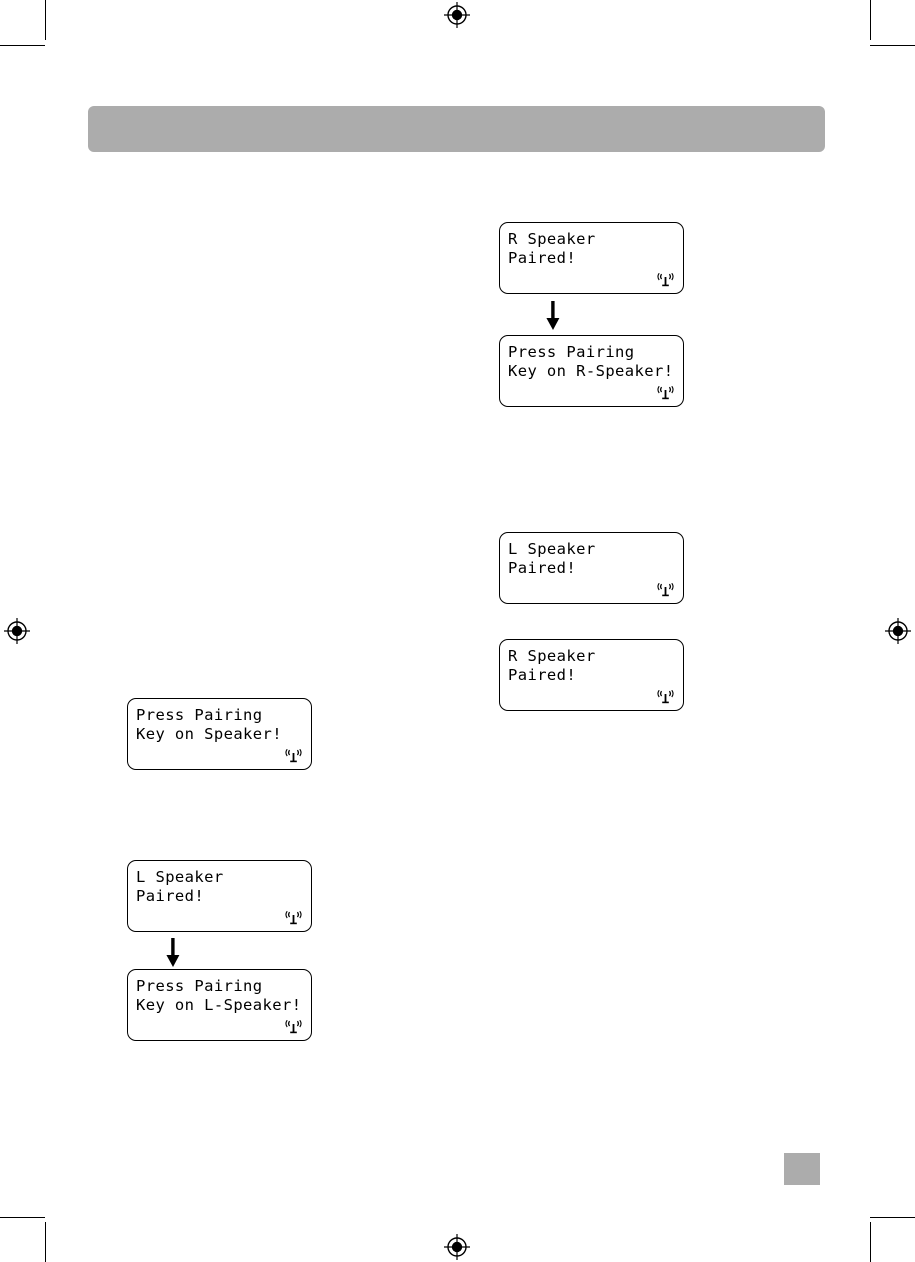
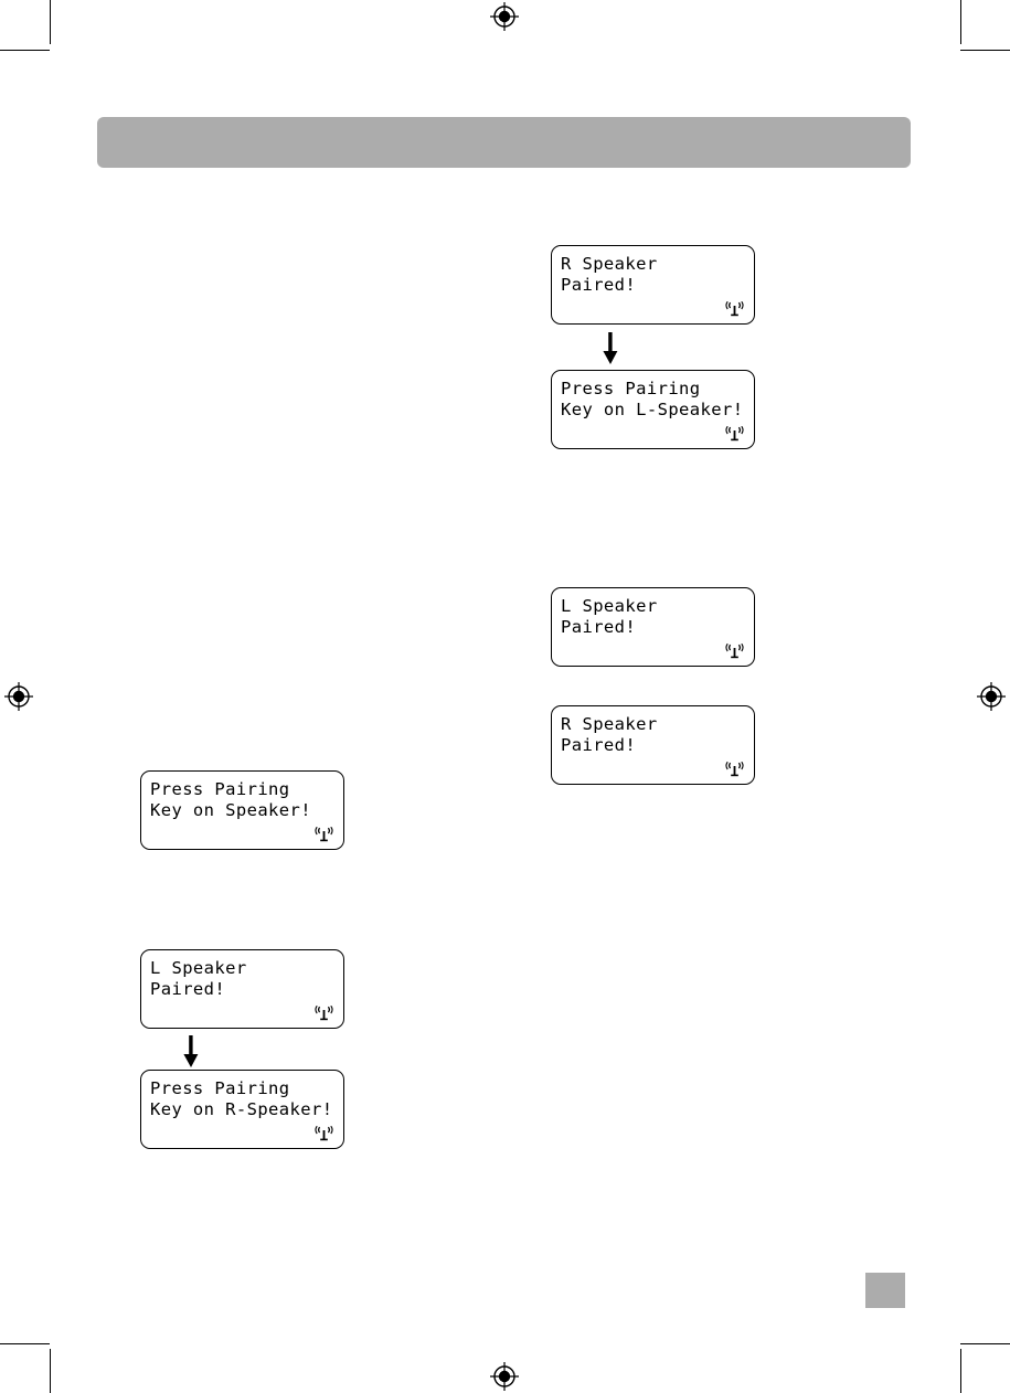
  R Speaker
  Paired!
  Press Pairing
- Key on R-Speaker!
+ Key on L-Speaker!
  L Speaker
  Paired!
  R Speaker
  Paired!
  Press Pairing
  Key on Speaker!
  L Speaker
  Paired!
  Press Pairing
- Key on L-Speaker!
+ Key on R-Speaker!
